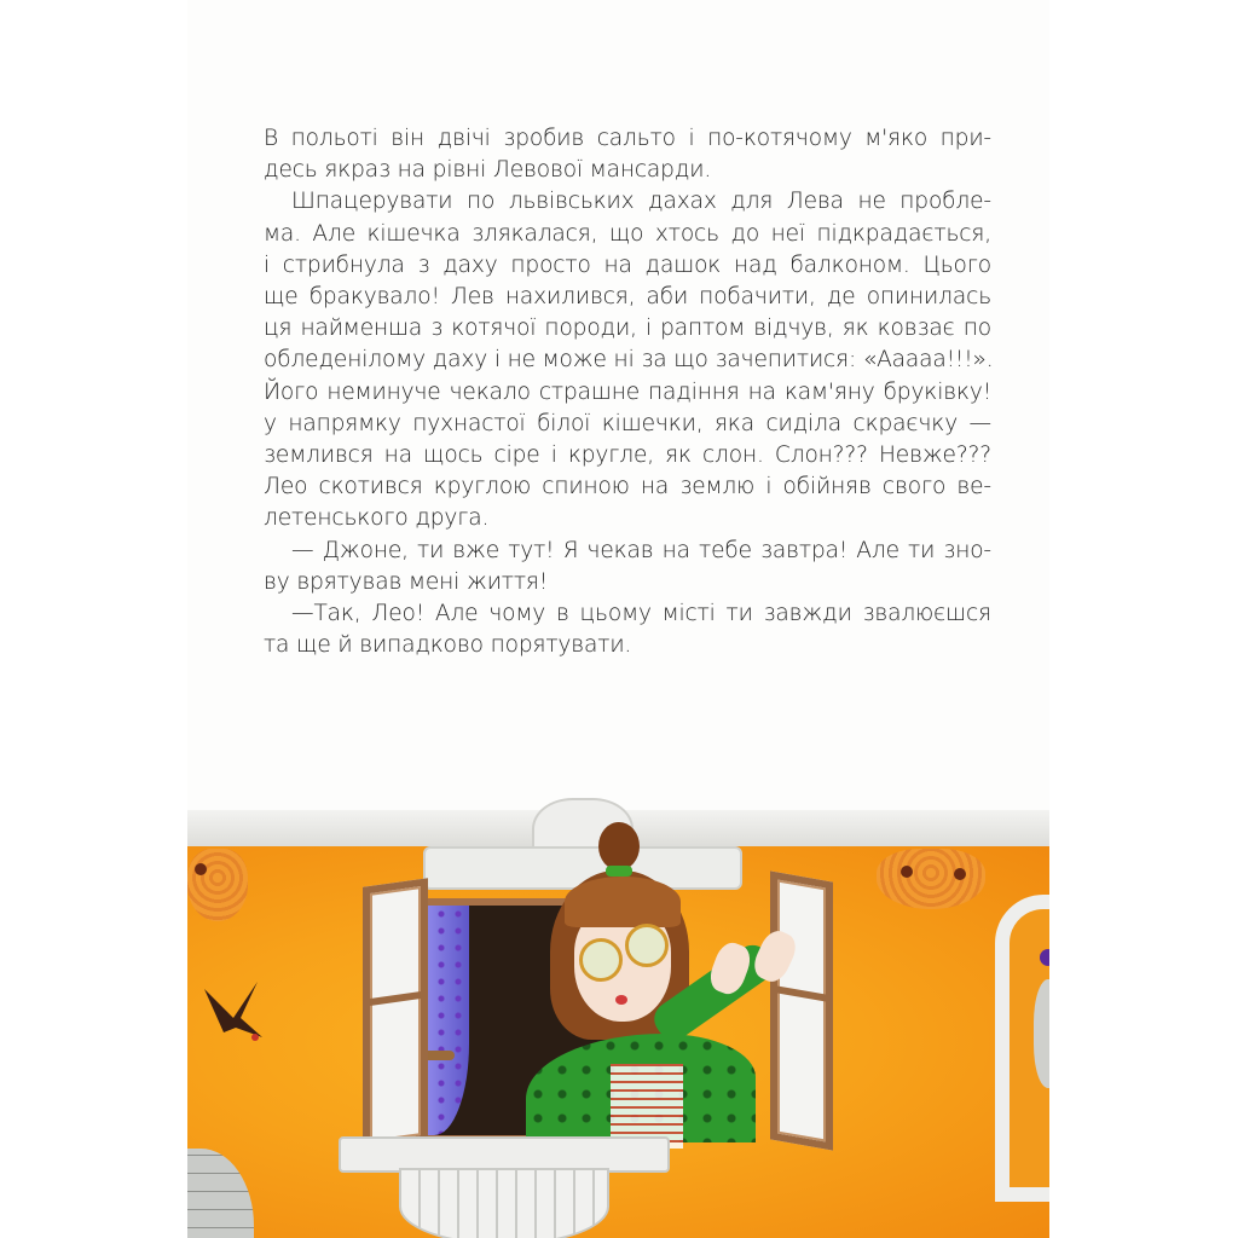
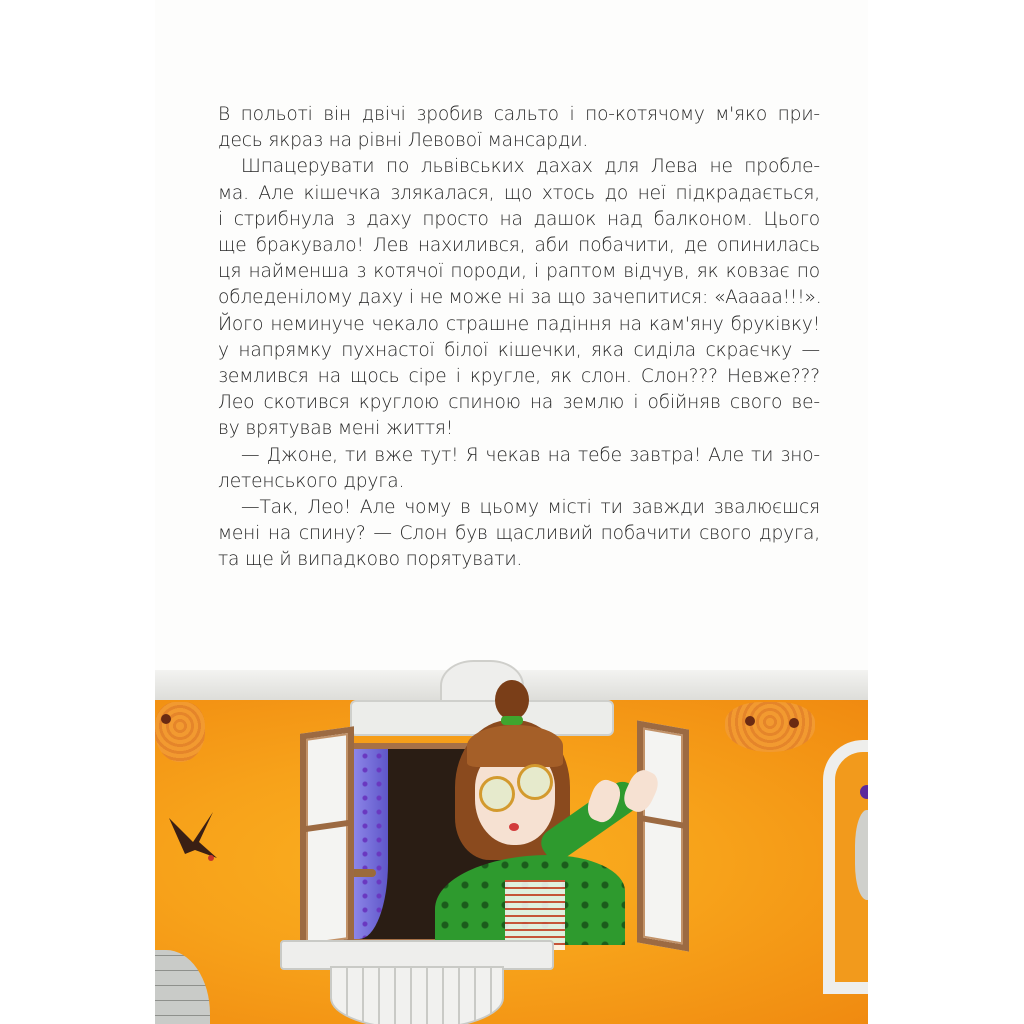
  В польоті він двічі зробив сальто і по-котячому м'яко при-
  десь якраз на рівні Левової мансарди.
  Шпацерувати по львівських дахах для Лева не пробле-
  ма. Але кішечка злякалася, що хтось до неї підкрадається,
  і стрибнула з даху просто на дашок над балконом. Цього
  ще бракувало! Лев нахилився, аби побачити, де опинилась
  ця найменша з котячої породи, і раптом відчув, як ковзає по
  обледенілому даху і не може ні за що зачепитися: «Ааааа!!!».
  Його неминуче чекало страшне падіння на кам'яну бруківку!
  у напрямку пухнастої білої кішечки, яка сиділа скраєчку —
  землився на щось сіре і кругле, як слон. Слон??? Невже???
  Лео скотився круглою спиною на землю і обійняв свого ве-
- летенського друга.
+ ву врятував мені життя!
  — Джоне, ти вже тут! Я чекав на тебе завтра! Але ти зно-
- ву врятував мені життя!
+ летенського друга.
  —Так, Лео! Але чому в цьому місті ти завжди звалюєшся
+ мені на спину? — Слон був щасливий побачити свого друга,
  та ще й випадково порятувати.
